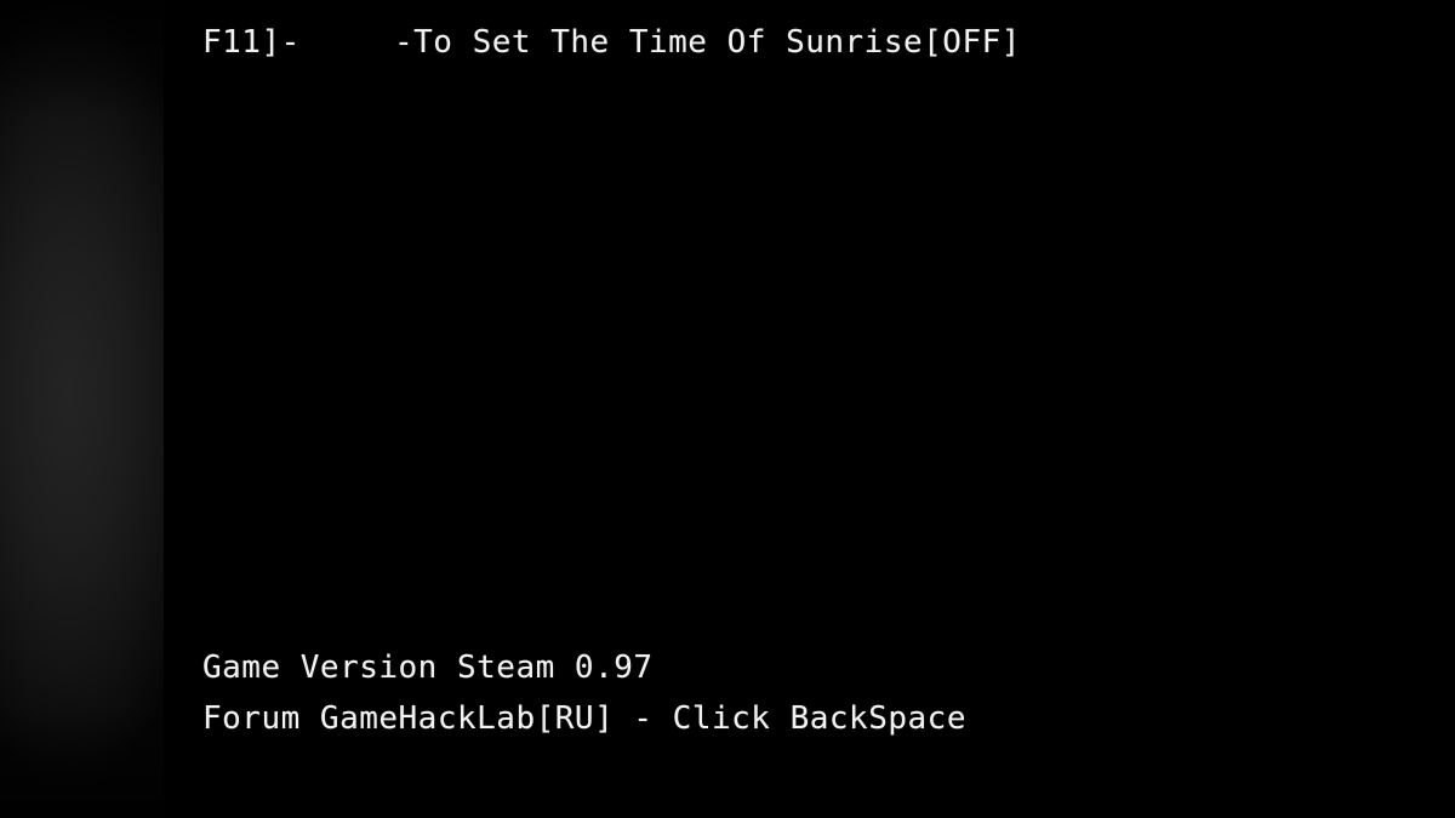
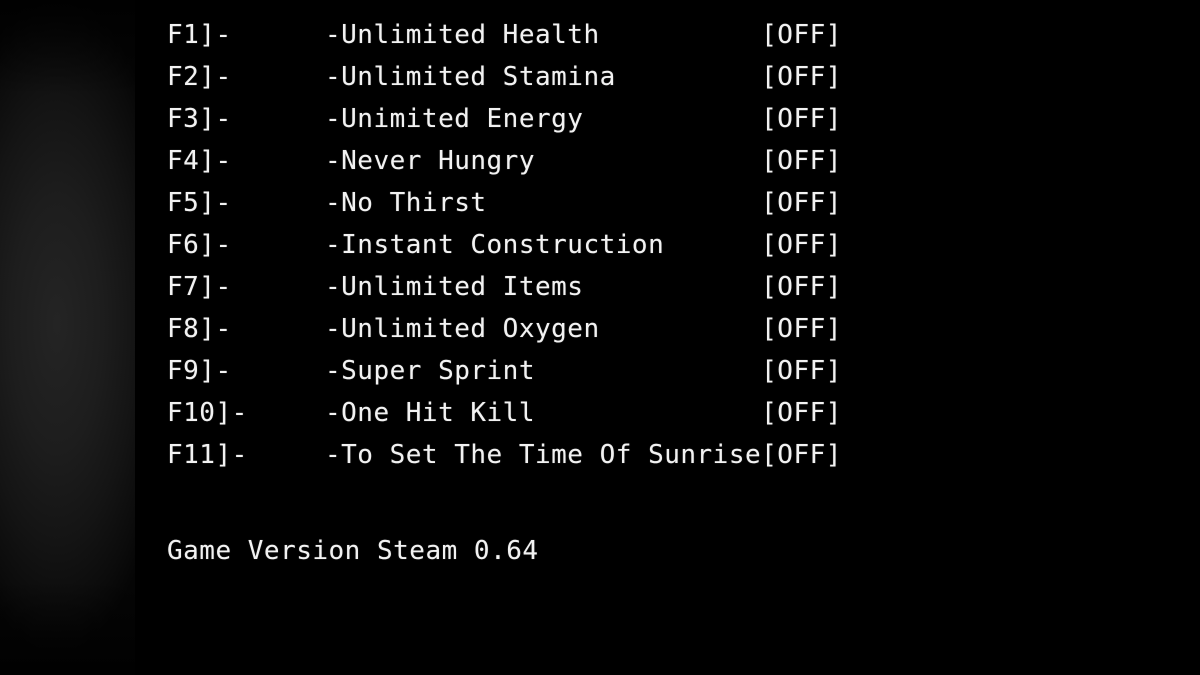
+ F1]-	-Unlimited Health	[OFF]
+ F2]-	-Unlimited Stamina	[OFF]
+ F3]-	-Unimited Energy	[OFF]
+ F4]-	-Never Hungry	[OFF]
+ F5]-	-No Thirst	[OFF]
+ F6]-	-Instant Construction	[OFF]
+ F7]-	-Unlimited Items	[OFF]
+ F8]-	-Unlimited Oxygen	[OFF]
+ F9]-	-Super Sprint	[OFF]
+ F10]-	-One Hit Kill	[OFF]
  F11]-	-To Set The Time Of Sunrise	[OFF]
- Game Version Steam 0.97
+ Game Version Steam 0.64
- Forum GameHackLab[RU] - Click BackSpace
